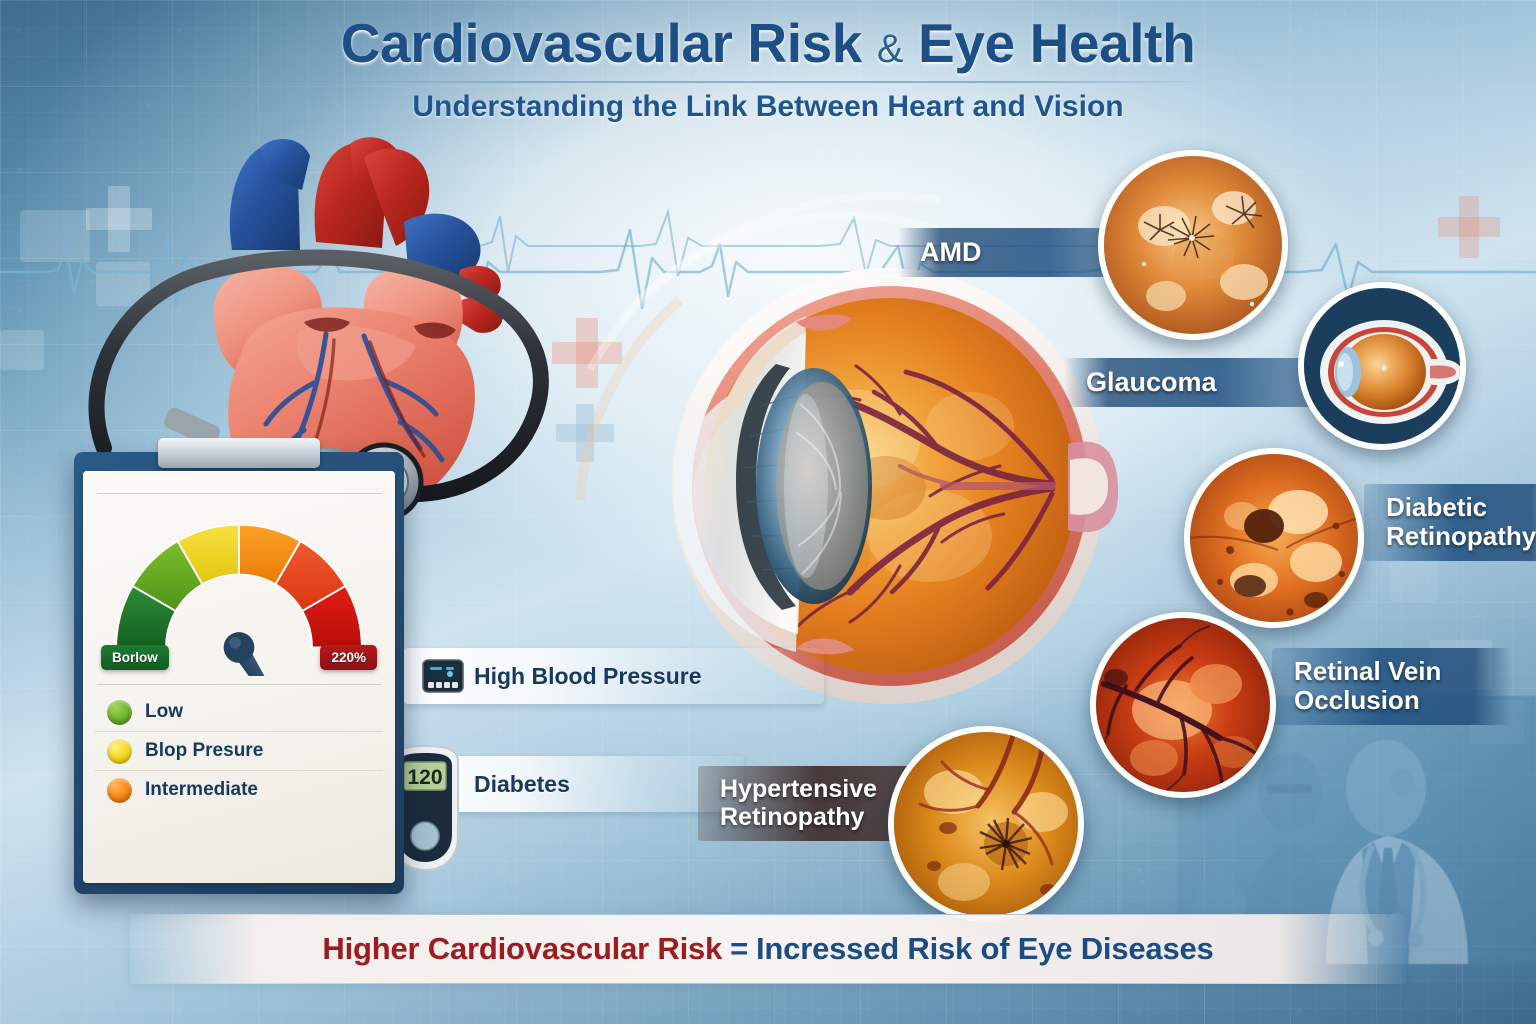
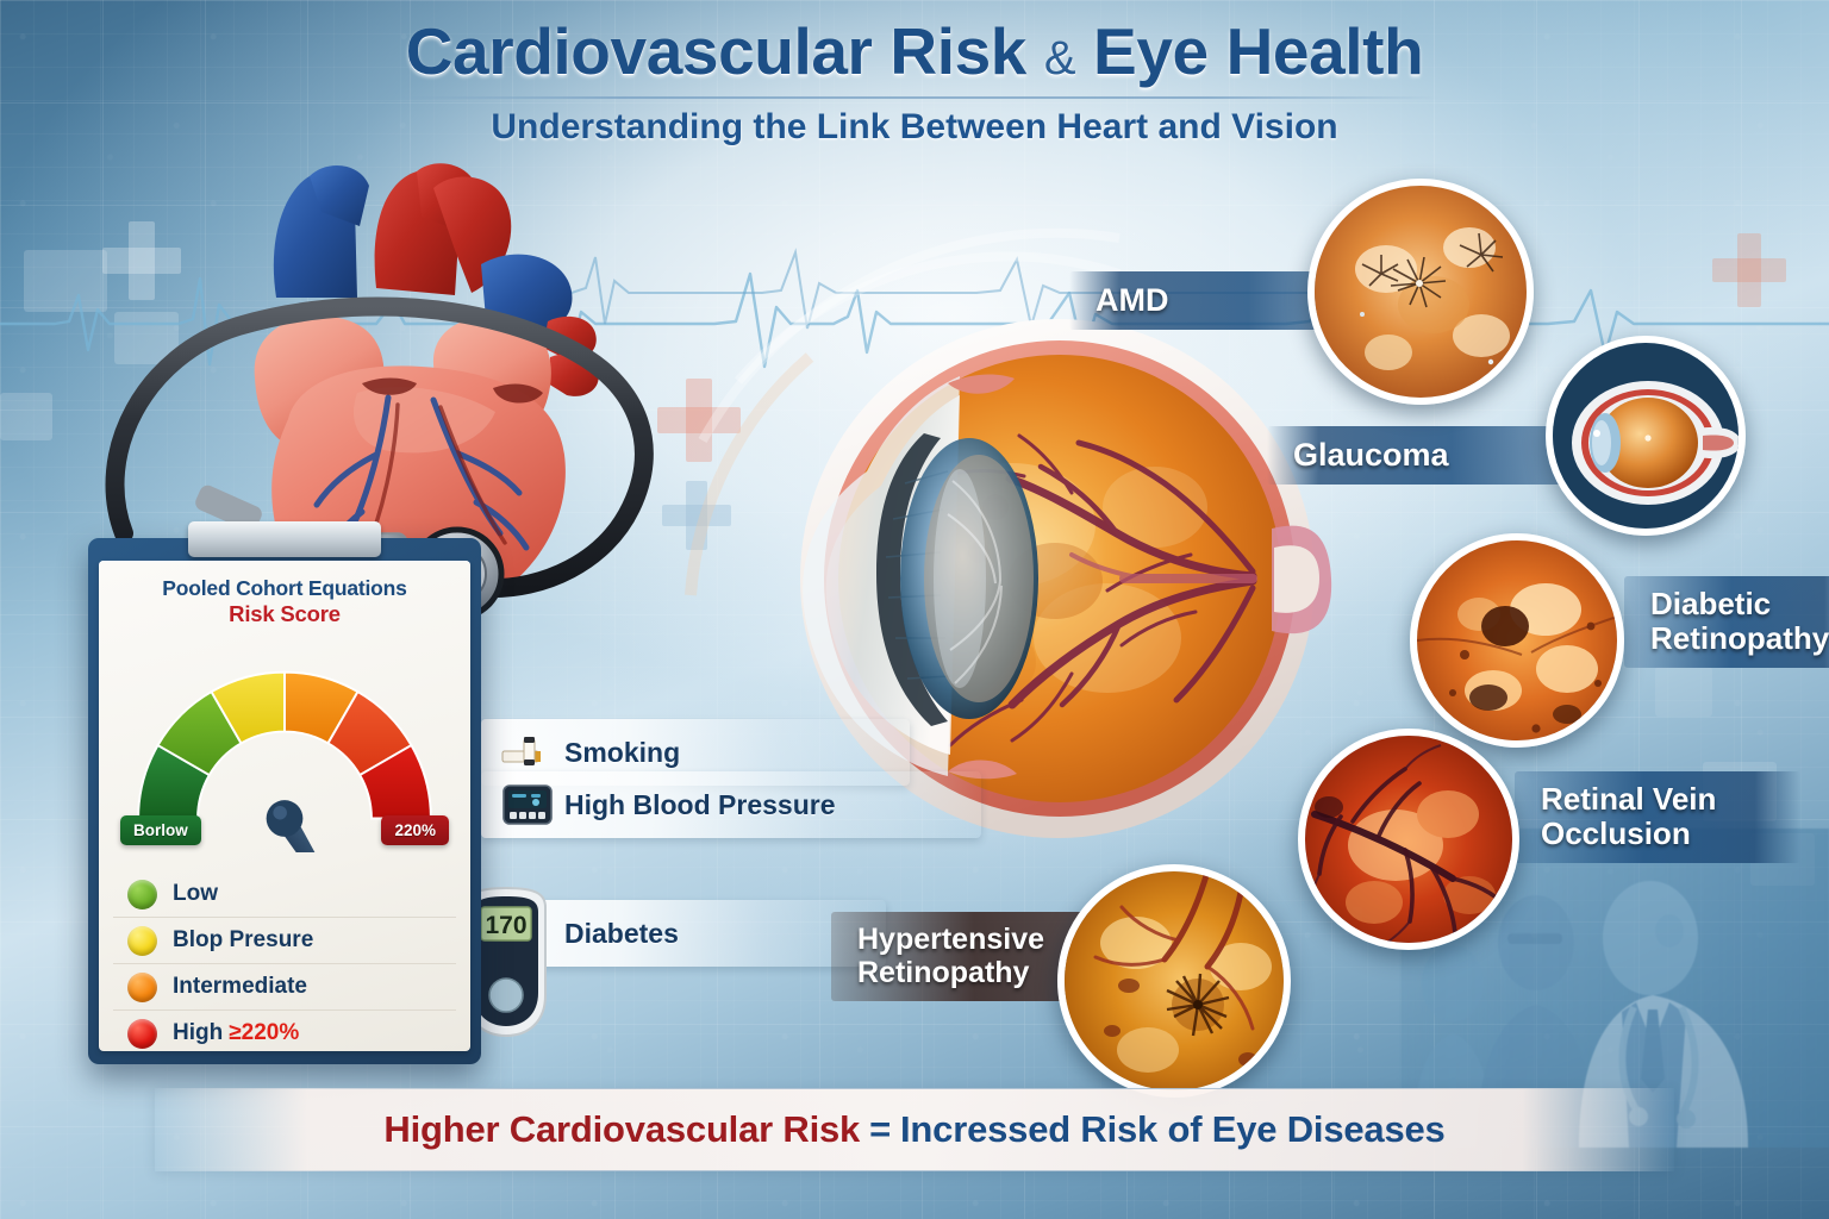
  Cardiovascular Risk & Eye Health
  Understanding the Link Between Heart and Vision
+ Pooled Cohort Equations
+ Risk Score
  Borlow
  220%
  Low
  Blop Presure
  Intermediate
+ High ≥220%
+ Smoking
  High Blood Pressure
  Diabetes
- 120
+ 170
  AMD
  Glaucoma
  Diabetic
  Retinopathy
  Retinal Vein
  Occlusion
  Hypertensive
  Retinopathy
  Higher Cardiovascular Risk = Incressed Risk of Eye Diseases
